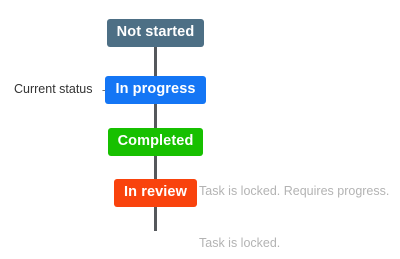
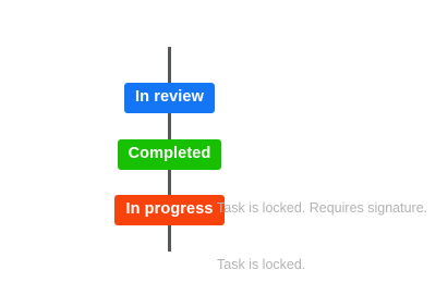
- Current status
- Not started
- In progress
+ In review
  Completed
- In review
+ In progress
- Task is locked. Requires progress.
+ Task is locked. Requires signature.
  Task is locked.
